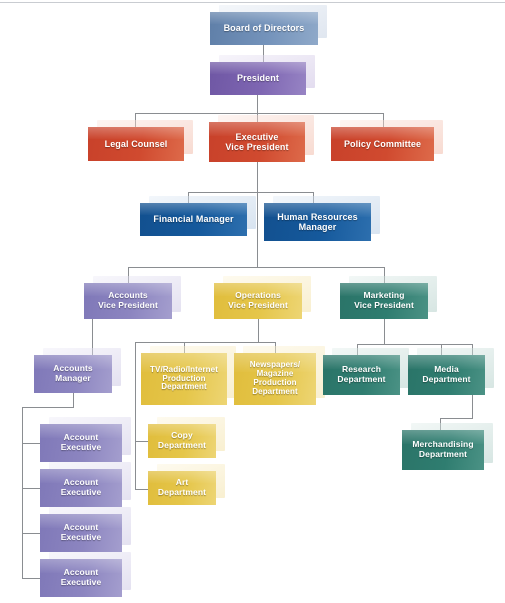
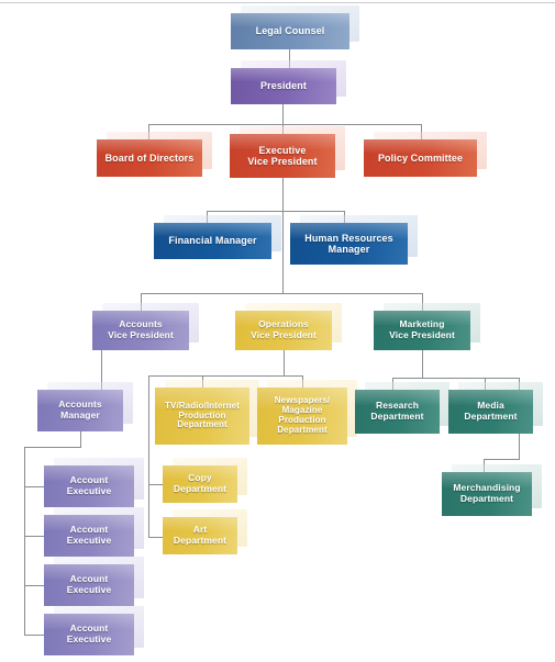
- Board of Directors
+ Legal Counsel
  President
- Legal Counsel
+ Board of Directors
  Executive
  Vice President
  Policy Committee
  Financial Manager
  Human Resources
  Manager
  Vice President
  Vice President
  Vice President
  Manager
  Production
  Department
  Magazine
  Production
  Department
  Research
  Department
  Media
  Department
  Executive
  Department
  Merchandising
  Department
  Executive
  Department
  Executive
  Executive
